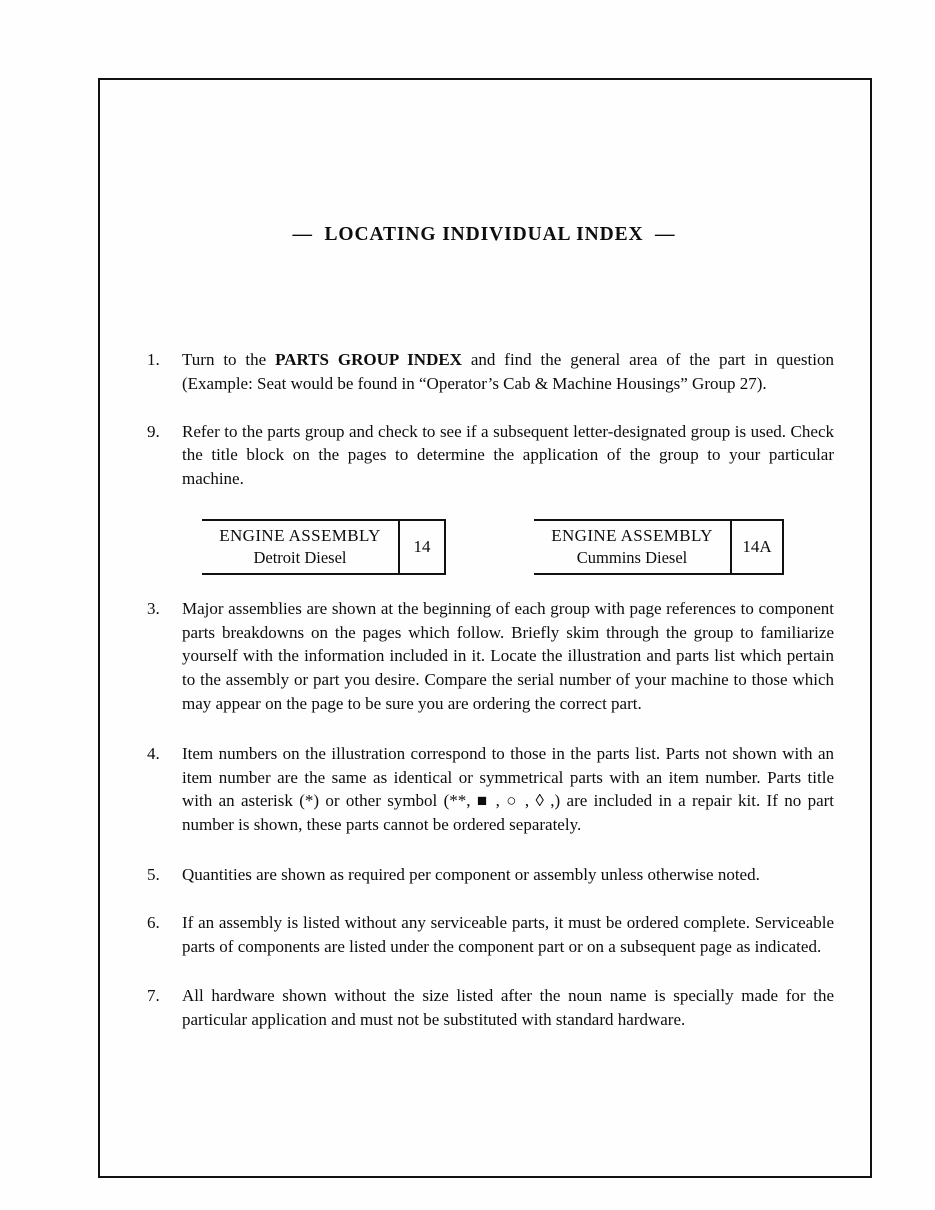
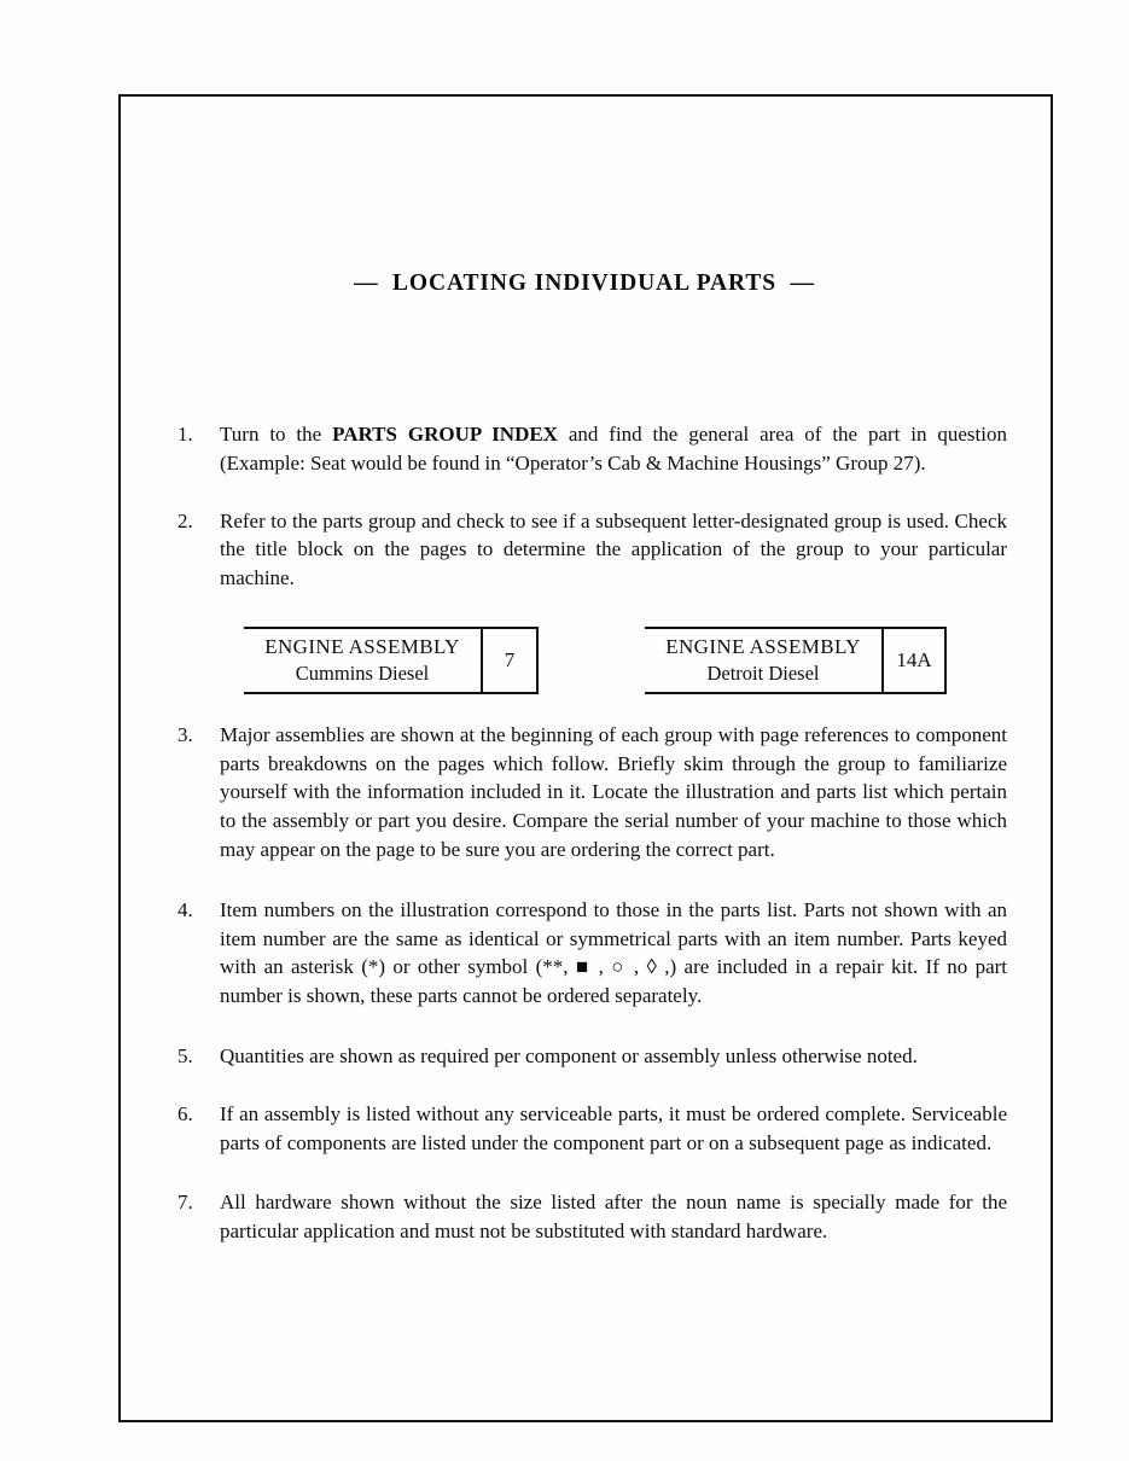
- — LOCATING INDIVIDUAL INDEX —
+ — LOCATING INDIVIDUAL PARTS —
  1.
  Turn to the PARTS GROUP INDEX and find the general area of the part in question (Example: Seat would be found in “Operator’s Cab & Machine Housings” Group 27).
- 9.
+ 2.
  Refer to the parts group and check to see if a subsequent letter-designated group is used. Check the title block on the pages to determine the application of the group to your particular machine.
  ENGINE ASSEMBLY
- Detroit Diesel
+ Cummins Diesel
- 14
+ 7
  ENGINE ASSEMBLY
- Cummins Diesel
+ Detroit Diesel
  14A
  3.
  Major assemblies are shown at the beginning of each group with page references to component parts breakdowns on the pages which follow. Briefly skim through the group to familiarize yourself with the information included in it. Locate the illustration and parts list which pertain to the assembly or part you desire. Compare the serial number of your machine to those which may appear on the page to be sure you are ordering the correct part.
  4.
- Item numbers on the illustration correspond to those in the parts list. Parts not shown with an item number are the same as identical or symmetrical parts with an item number. Parts title with an asterisk (*) or other symbol (**, ■ , ○ , ◊ ,) are included in a repair kit. If no part number is shown, these parts cannot be ordered separately.
+ Item numbers on the illustration correspond to those in the parts list. Parts not shown with an item number are the same as identical or symmetrical parts with an item number. Parts keyed with an asterisk (*) or other symbol (**, ■ , ○ , ◊ ,) are included in a repair kit. If no part number is shown, these parts cannot be ordered separately.
  5.
  Quantities are shown as required per component or assembly unless otherwise noted.
  6.
  If an assembly is listed without any serviceable parts, it must be ordered complete. Serviceable parts of components are listed under the component part or on a subsequent page as indicated.
  7.
  All hardware shown without the size listed after the noun name is specially made for the particular application and must not be substituted with standard hardware.
